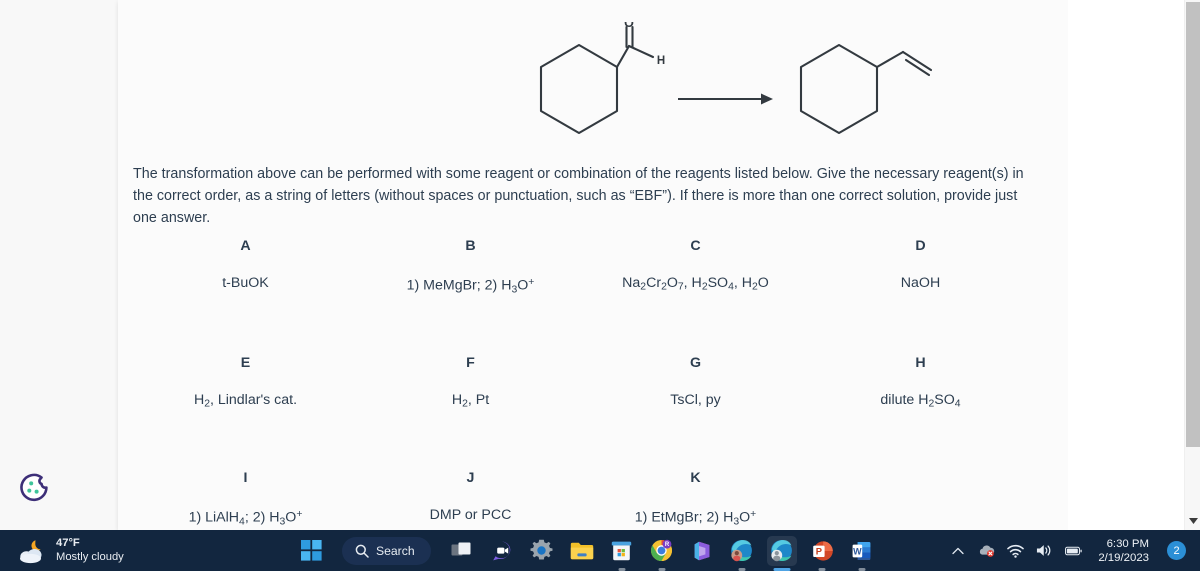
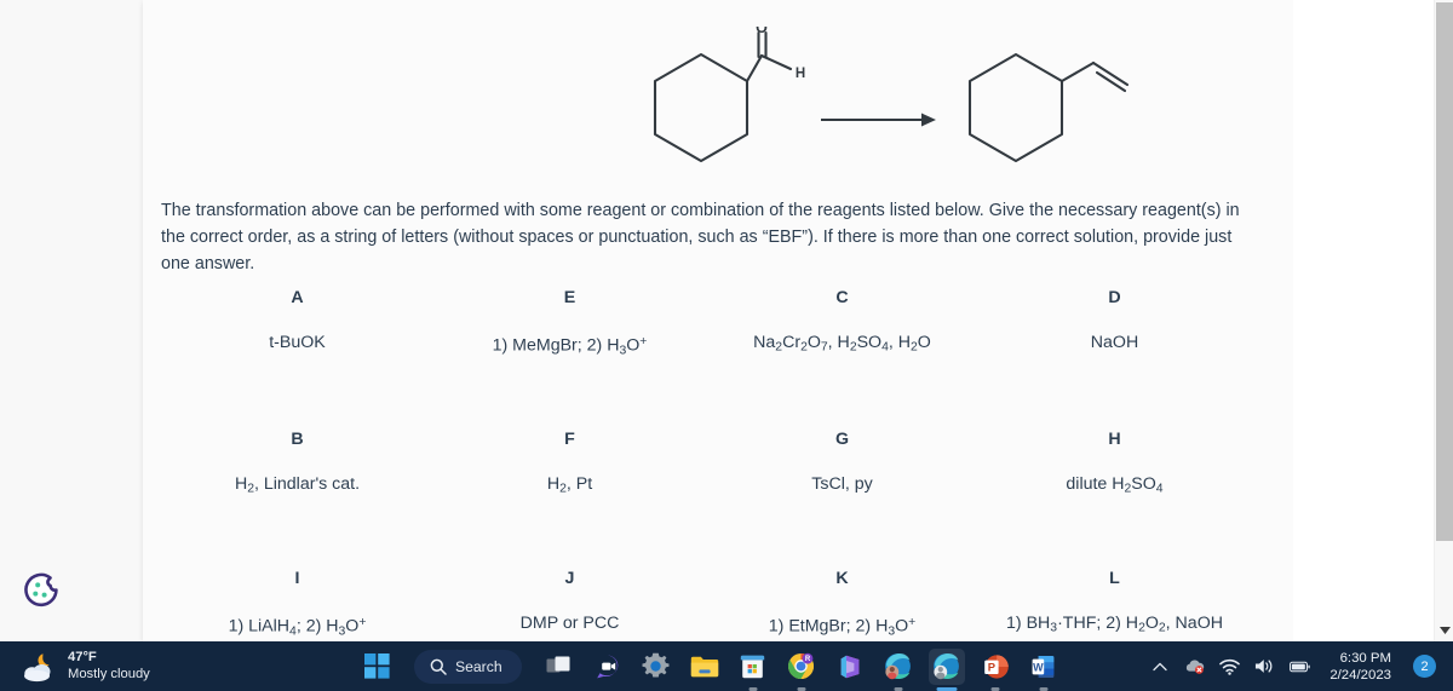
  O
  H
  The transformation above can be performed with some reagent or combination of the reagents listed below. Give the necessary reagent(s) in the correct order, as a string of letters (without spaces or punctuation, such as “EBF”). If there is more than one correct solution, provide just one answer.
  A
  t-BuOK
- B
+ E
  1) MeMgBr; 2) H3O+
  C
  Na2Cr2O7, H2SO4, H2O
  D
  NaOH
- E
+ B
  H2, Lindlar's cat.
  F
  H2, Pt
  G
  TsCl, py
  H
  dilute H2SO4
  I
  1) LiAlH4; 2) H3O+
  J
  DMP or PCC
  K
  1) EtMgBr; 2) H3O+
+ L
+ 1) BH3·THF; 2) H2O2, NaOH
  47°F
  Mostly cloudy
  Search
  P
  W
  6:30 PM
- 2/19/2023
+ 2/24/2023
  2
